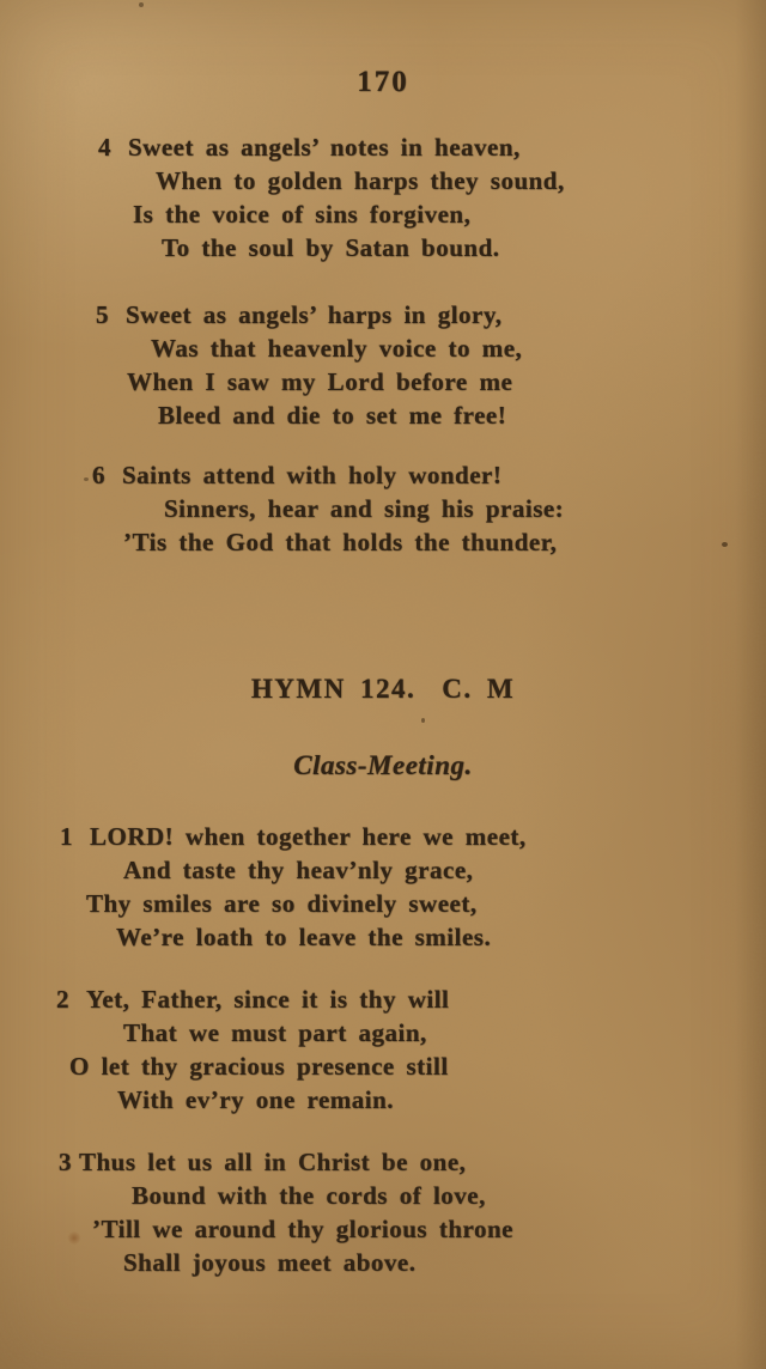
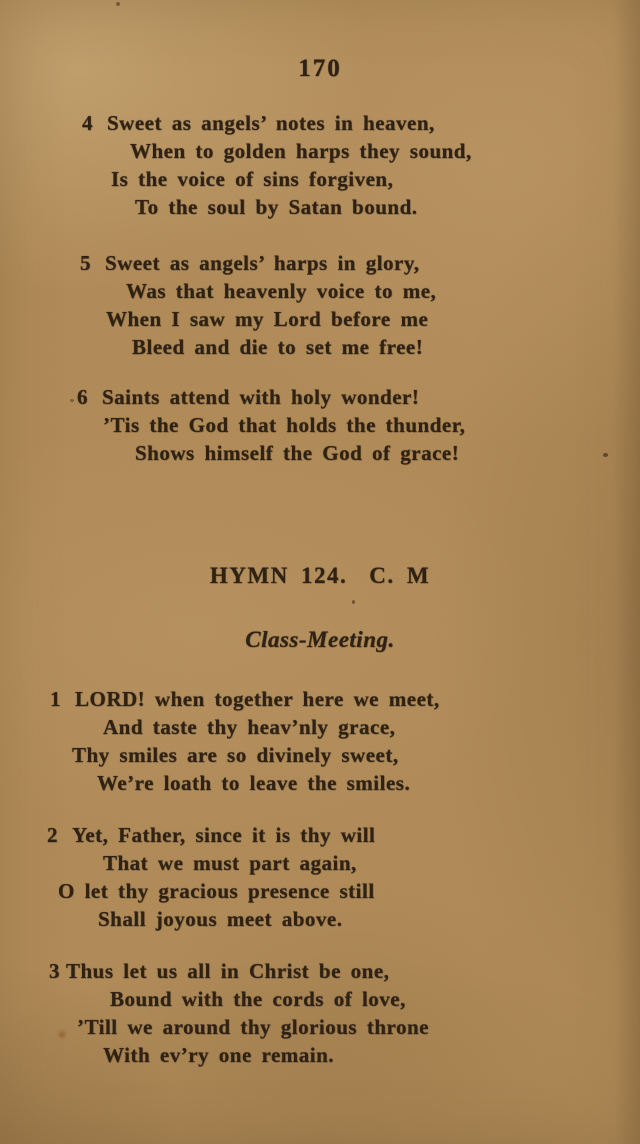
  170
  4
  Sweet as angels’ notes in heaven,
  When to golden harps they sound,
  Is the voice of sins forgiven,
  To the soul by Satan bound.
  5
  Sweet as angels’ harps in glory,
  Was that heavenly voice to me,
  When I saw my Lord before me
  Bleed and die to set me free!
  6
  Saints attend with holy wonder!
- Sinners, hear and sing his praise:
  ’Tis the God that holds the thunder,
+ Shows himself the God of grace!
  HYMN 124. C. M
  Class-Meeting.
  1
  LORD! when together here we meet,
  And taste thy heav’nly grace,
  Thy smiles are so divinely sweet,
  We’re loath to leave the smiles.
  2
  Yet, Father, since it is thy will
  That we must part again,
  O let thy gracious presence still
- With ev’ry one remain.
+ Shall joyous meet above.
  3
  Thus let us all in Christ be one,
  Bound with the cords of love,
  ’Till we around thy glorious throne
- Shall joyous meet above.
+ With ev’ry one remain.
